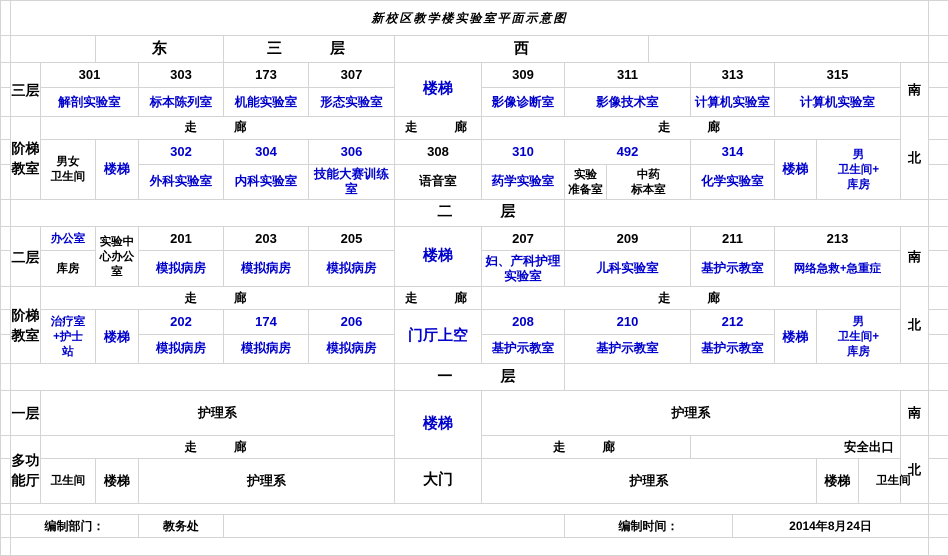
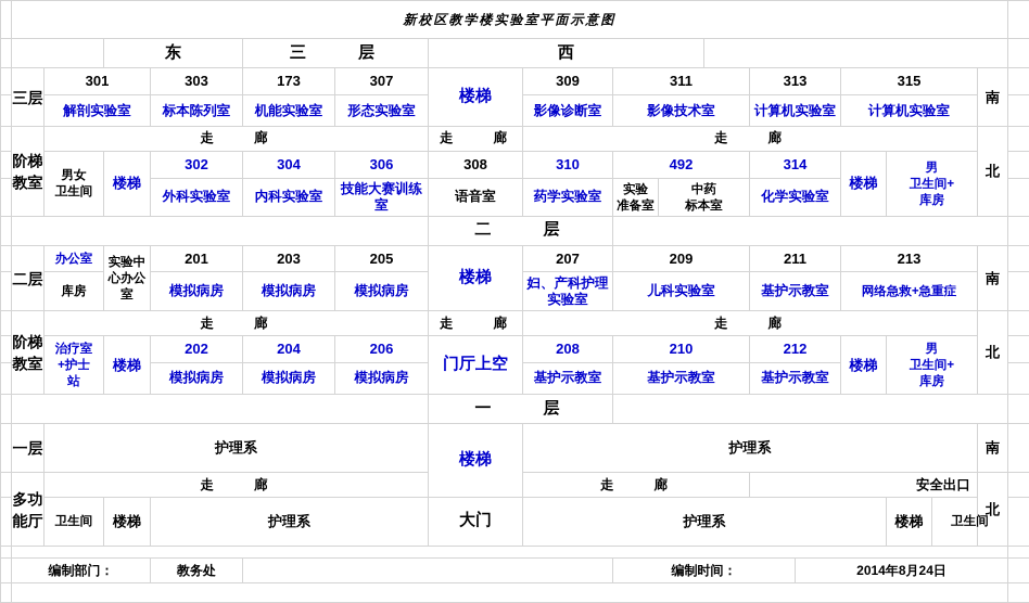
  	新校区教学楼实验室平面示意图
  		东	三 层	西
  	三层	301	303	173	307	楼梯	309	311	313	315	南
  	解剖实验室	标本陈列室	机能实验室	形态实验室	影像诊断室	影像技术室	计算机实验室	计算机实验室
  	阶梯 教室	走 廊	走 廊	走 廊	北
  	男女 卫生间	楼梯	302	304	306	308	310	492	314	楼梯	男 卫生间+ 库房
  	外科实验室	内科实验室	技能大赛训练室	语音室	药学实验室	实验 准备室	中药 标本室	化学实验室
  		二 层
  	二层	办公室	实验中 心办公 室	201	203	205	楼梯	207	209	211	213	南
  	库房	模拟病房	模拟病房	模拟病房	妇、产科护理 实验室	儿科实验室	基护示教室	网络急救+急重症
  	阶梯 教室	走 廊	走 廊	走 廊	北
- 	治疗室 +护士 站	楼梯	202	174	206	门厅上空	208	210	212	楼梯	男 卫生间+ 库房
+ 	治疗室 +护士 站	楼梯	202	204	206	门厅上空	208	210	212	楼梯	男 卫生间+ 库房
  	模拟病房	模拟病房	模拟病房	基护示教室	基护示教室	基护示教室
  		一 层
  	一层	护理系	楼梯	护理系	南
  	多功 能厅	走 廊	走 廊	安全出口	北
  	卫生间	楼梯	护理系	大门	护理系	楼梯	卫生间
  	编制部门：	教务处		编制时间：	2014年8月24日
